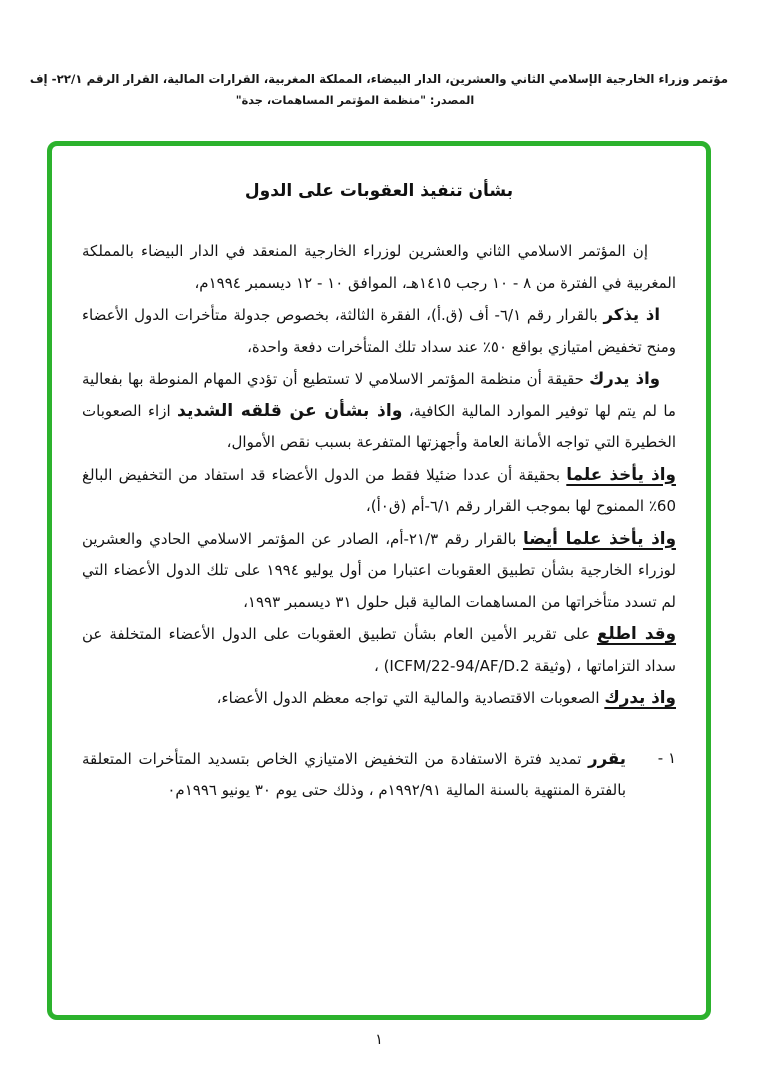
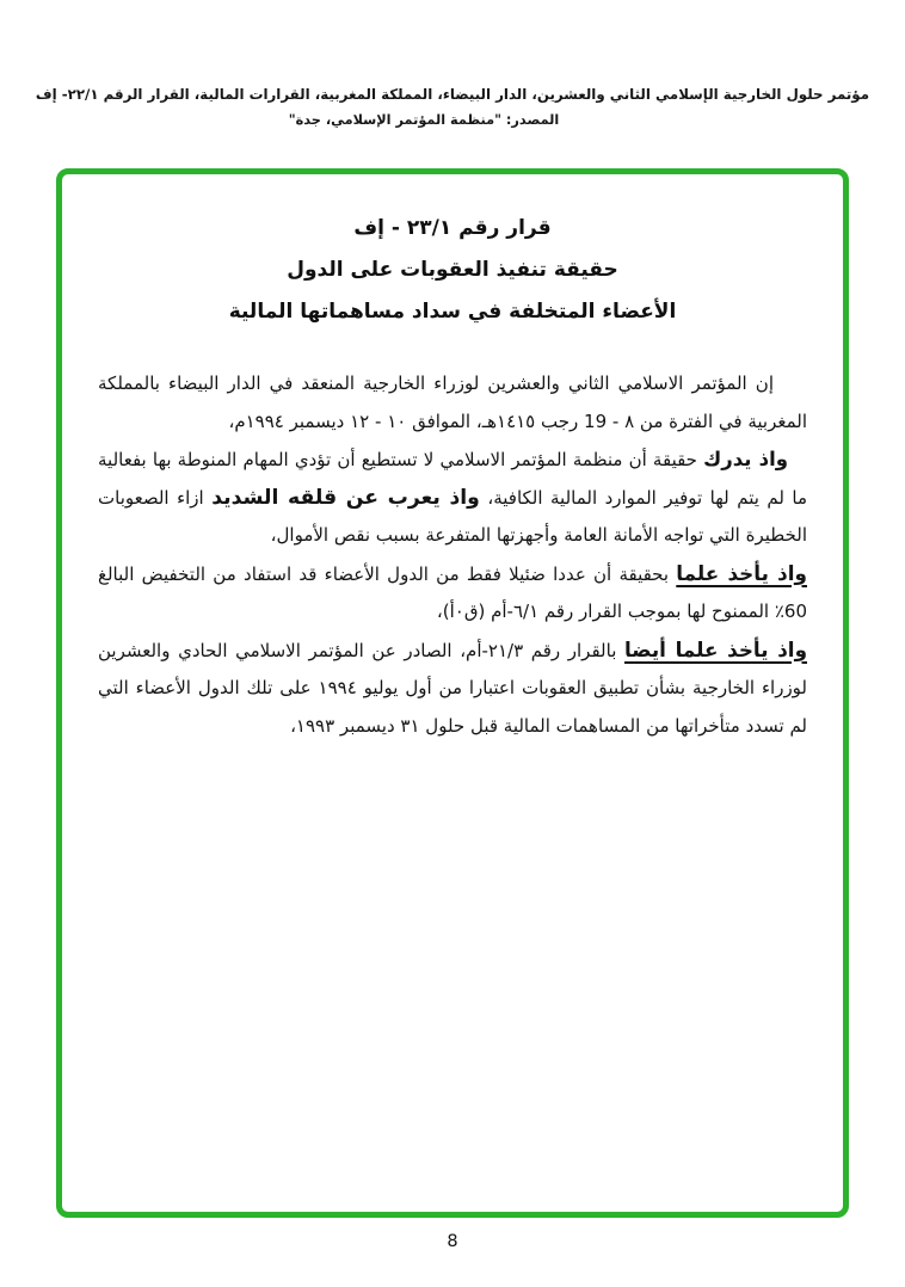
- مؤتمر وزراء الخارجية الإسلامي الثاني والعشرين، الدار البيضاء، المملكة المغربية، القرارات المالية، القرار الرقم ٢٢/١- إف
+ مؤتمر حلول الخارجية الإسلامي الثاني والعشرين، الدار البيضاء، المملكة المغربية، القرارات المالية، القرار الرقم ٢٢/١- إف
- المصدر: "منظمة المؤتمر المساهمات، جدة"
+ المصدر: "منظمة المؤتمر الإسلامي، جدة"
+ قرار رقم ٢٣/١ - إف
- بشأن تنفيذ العقوبات على الدول
+ حقيقة تنفيذ العقوبات على الدول
+ الأعضاء المتخلفة في سداد مساهماتها المالية
- إن المؤتمر الاسلامي الثاني والعشرين لوزراء الخارجية المنعقد في الدار البيضاء بالمملكة المغربية في الفترة من ٨ - ١٠ رجب ١٤١٥هـ، الموافق ١٠ - ١٢ ديسمبر ١٩٩٤م،
+ إن المؤتمر الاسلامي الثاني والعشرين لوزراء الخارجية المنعقد في الدار البيضاء بالمملكة المغربية في الفترة من ٨ - 19 رجب ١٤١٥هـ، الموافق ١٠ - ١٢ ديسمبر ١٩٩٤م،
- اذ يذكر بالقرار رقم ٦/١- أف (ق.أ)، الفقرة الثالثة، بخصوص جدولة متأخرات الدول الأعضاء ومنح تخفيض امتيازي بواقع ٥٠٪ عند سداد تلك المتأخرات دفعة واحدة،
- واذ يدرك حقيقة أن منظمة المؤتمر الاسلامي لا تستطيع أن تؤدي المهام المنوطة بها بفعالية ما لم يتم لها توفير الموارد المالية الكافية، واذ بشأن عن قلقه الشديد ازاء الصعوبات الخطيرة التي تواجه الأمانة العامة وأجهزتها المتفرعة بسبب نقص الأموال،
+ واذ يدرك حقيقة أن منظمة المؤتمر الاسلامي لا تستطيع أن تؤدي المهام المنوطة بها بفعالية ما لم يتم لها توفير الموارد المالية الكافية، واذ يعرب عن قلقه الشديد ازاء الصعوبات الخطيرة التي تواجه الأمانة العامة وأجهزتها المتفرعة بسبب نقص الأموال،
  واذ يأخذ علما بحقيقة أن عددا ضئيلا فقط من الدول الأعضاء قد استفاد من التخفيض البالغ 60٪ الممنوح لها بموجب القرار رقم ٦/١-أم (ق٠أ)،
  واذ يأخذ علما أيضا بالقرار رقم ٢١/٣-أم، الصادر عن المؤتمر الاسلامي الحادي والعشرين لوزراء الخارجية بشأن تطبيق العقوبات اعتبارا من أول يوليو ١٩٩٤ على تلك الدول الأعضاء التي لم تسدد متأخراتها من المساهمات المالية قبل حلول ٣١ ديسمبر ١٩٩٣،
- وقد اطلع على تقرير الأمين العام بشأن تطبيق العقوبات على الدول الأعضاء المتخلفة عن سداد التزاماتها ، (وثيقة ICFM/22-94/AF/D.2) ،
- واذ يدرك الصعوبات الاقتصادية والمالية التي تواجه معظم الدول الأعضاء،
- ١ -
- يقرر تمديد فترة الاستفادة من التخفيض الامتيازي الخاص بتسديد المتأخرات المتعلقة بالفترة المنتهية بالسنة المالية ١٩٩٢/٩١م ، وذلك حتى يوم ٣٠ يونيو ١٩٩٦م٠
- ١
+ 8
